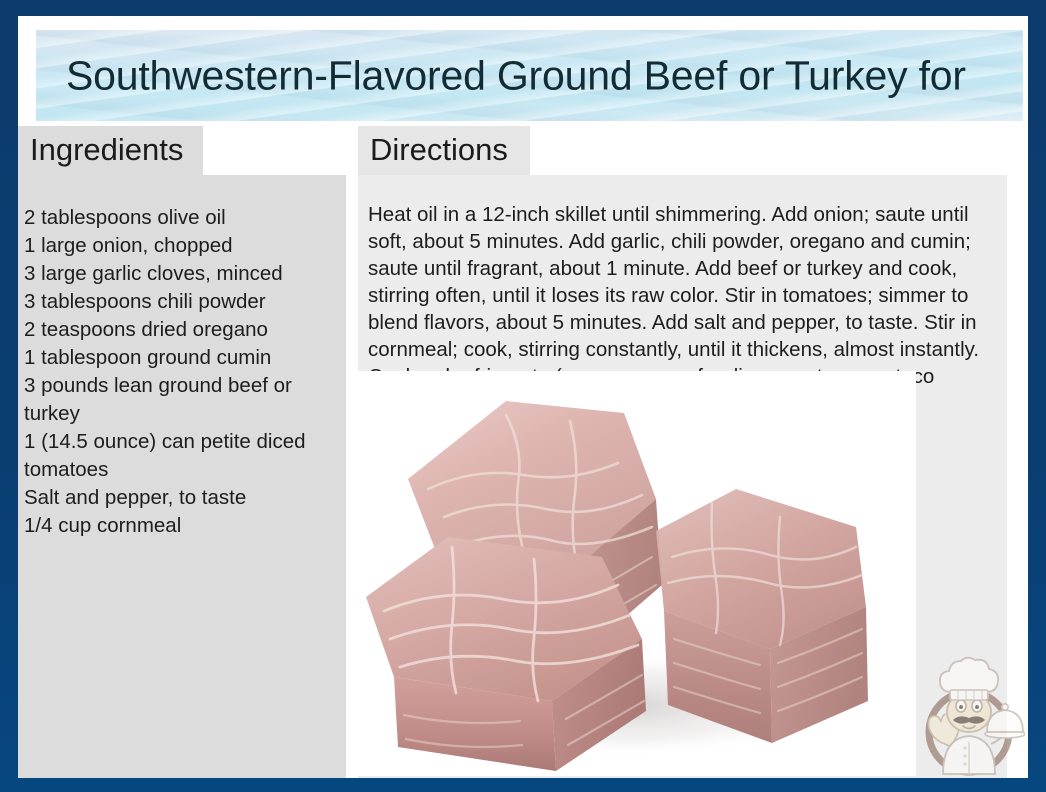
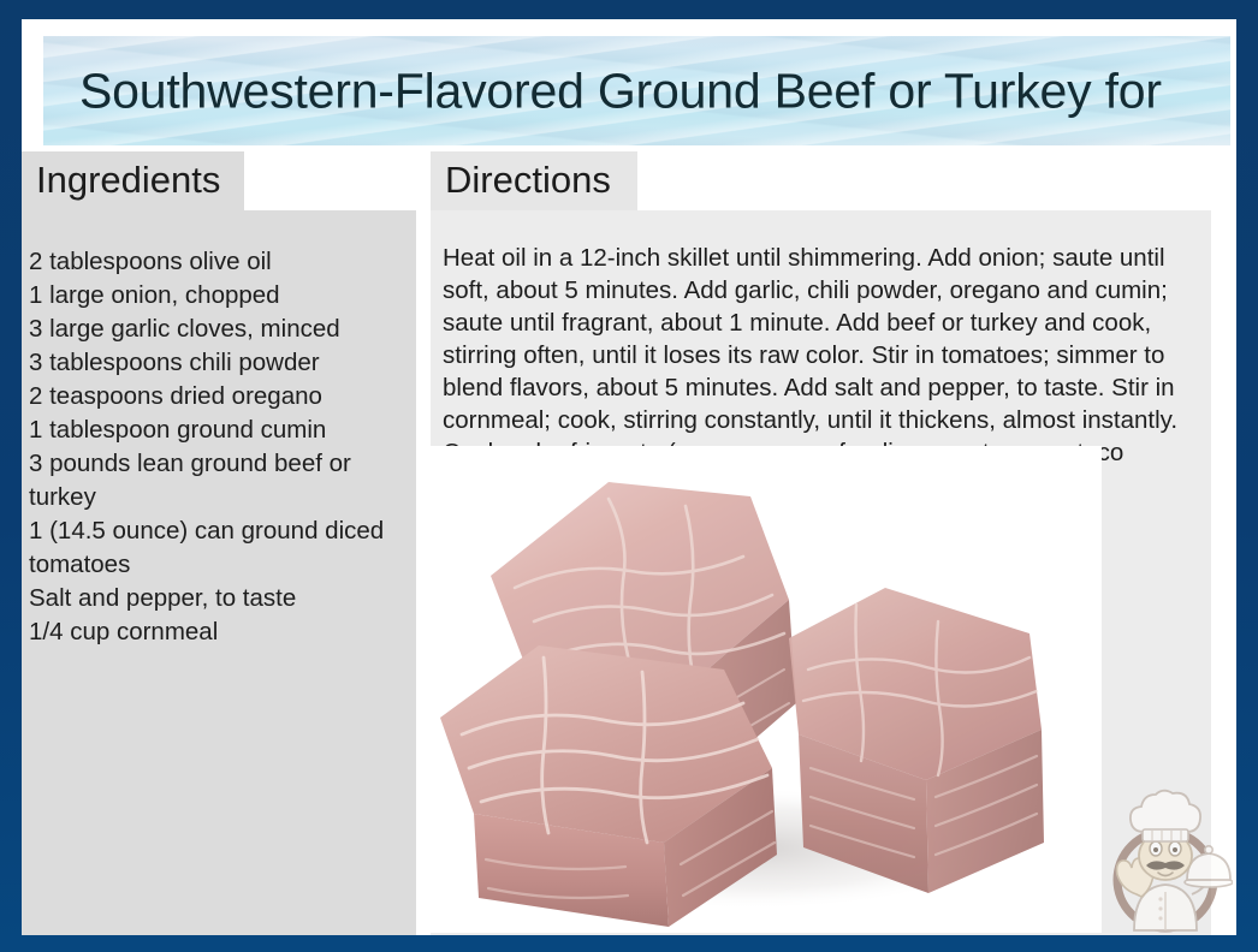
  Southwestern-Flavored Ground Beef or Turkey for
  Ingredients
  2 tablespoons olive oil
  1 large onion, chopped
  3 large garlic cloves, minced
  3 tablespoons chili powder
  2 teaspoons dried oregano
  1 tablespoon ground cumin
  3 pounds lean ground beef or turkey
- 1 (14.5 ounce) can petite diced tomatoes
+ 1 (14.5 ounce) can ground diced tomatoes
  Salt and pepper, to taste
  1/4 cup cornmeal
  Directions
  Heat oil in a 12-inch skillet until shimmering. Add onion; saute until soft, about 5 minutes. Add garlic, chili powder, oregano and cumin; saute until fragrant, about 1 minute. Add beef or turkey and cook, stirring often, until it loses its raw color. Stir in tomatoes; simmer to blend flavors, about 5 minutes. Add salt and pepper, to taste. Stir in cornmeal; cook, stirring constantly, until it thickens, almost instantly. co
